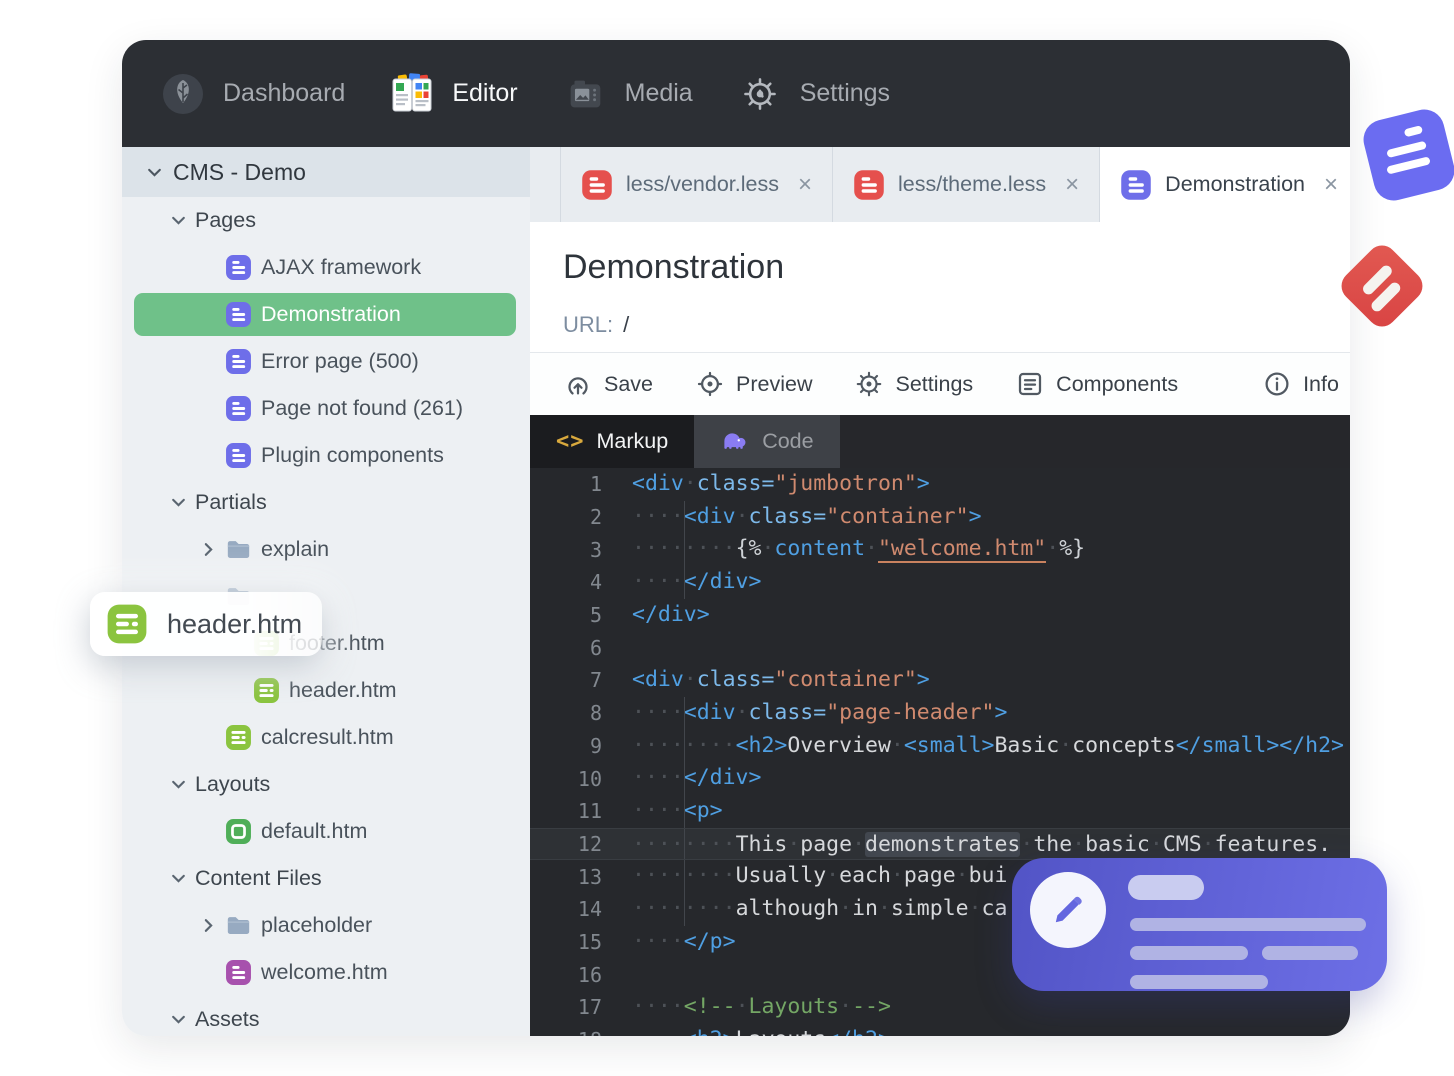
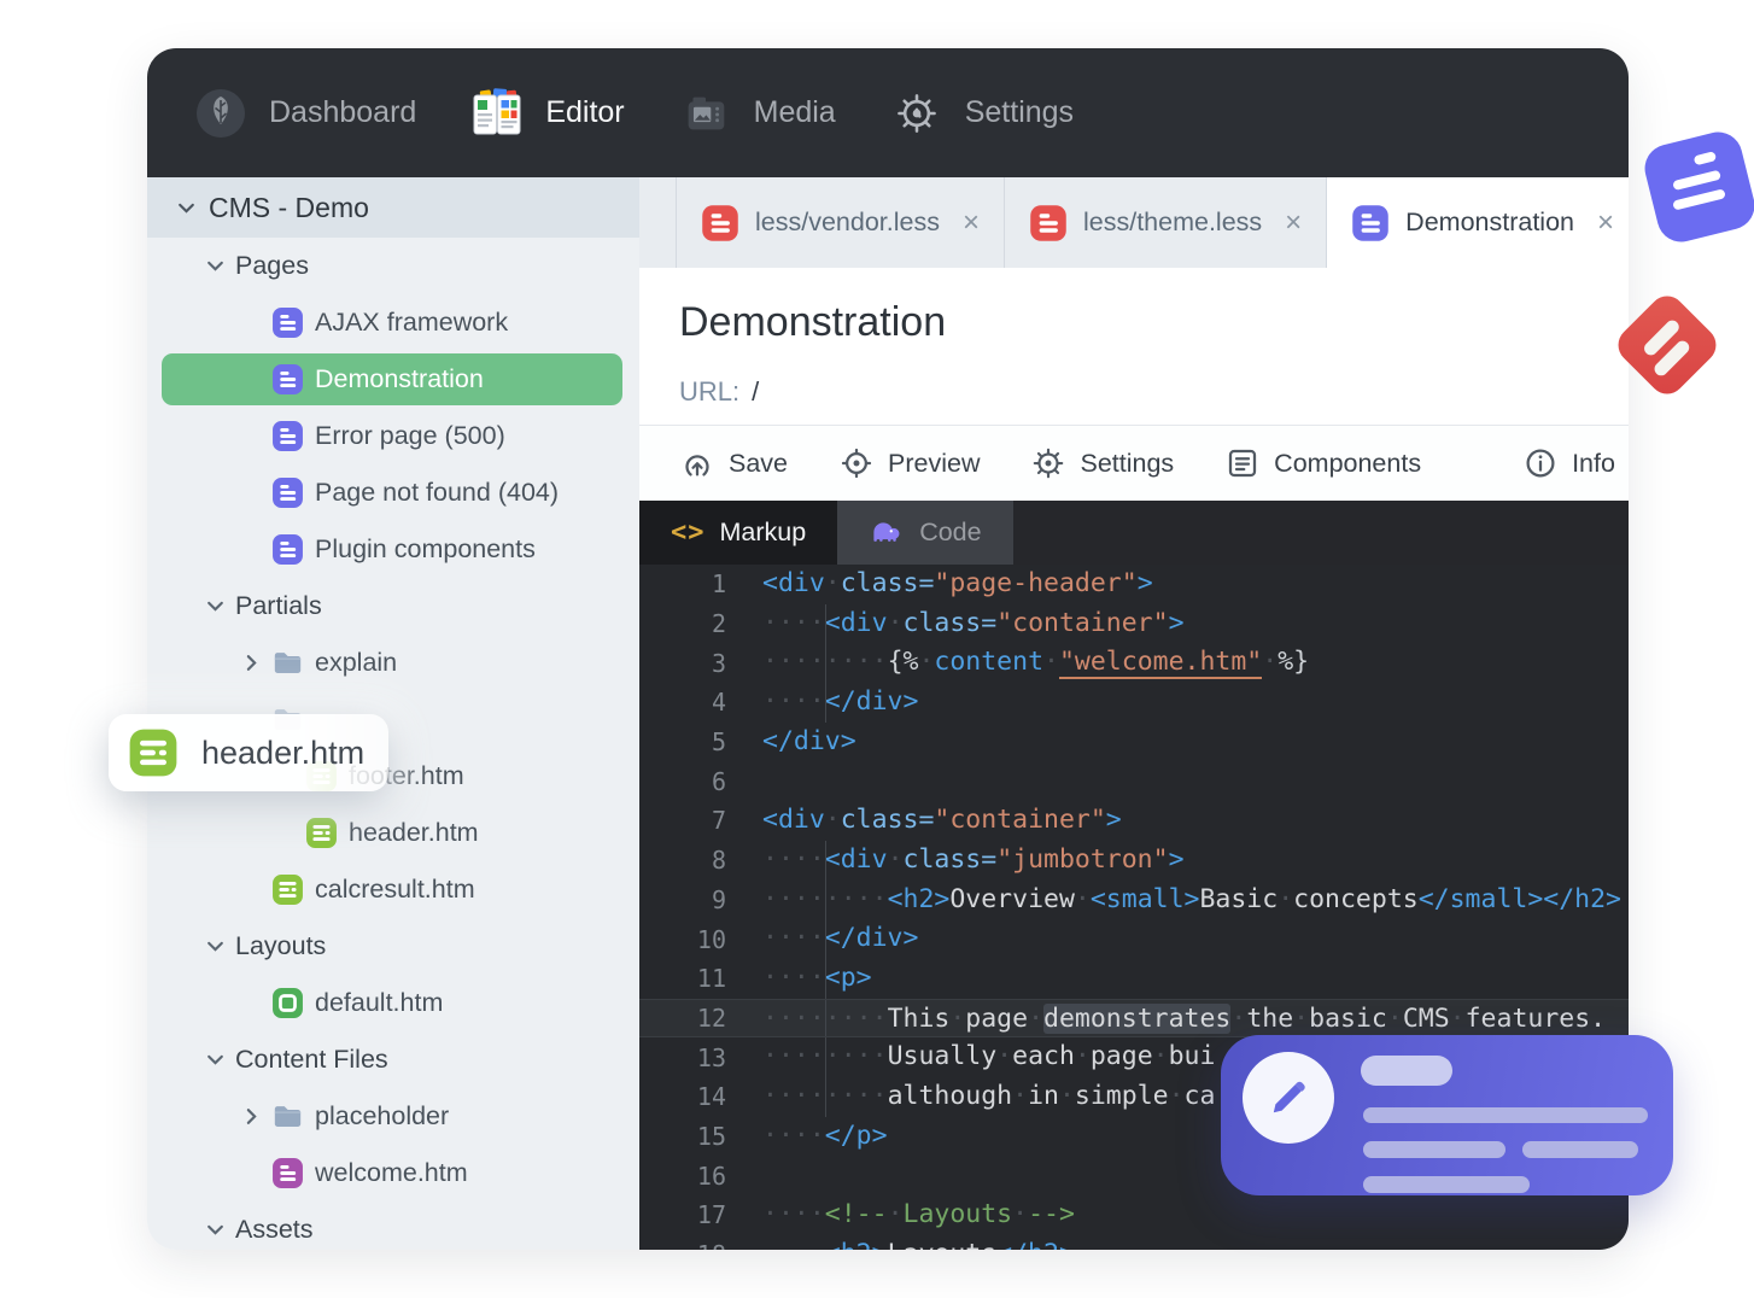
  Dashboard
  Editor
  Media
  Settings
  CMS - Demo
  Pages
  AJAX framework
  Demonstration
  Error page (500)
- Page not found (261)
+ Page not found (404)
  Plugin components
  Partials
  explain
  ter.htm
  header.htm
  calcresult.htm
  Layouts
  default.htm
  Content Files
  placeholder
  welcome.htm
  Assets
  less/vendor.less
  ×
  less/theme.less
  ×
  Demonstration
  ×
  Demonstration
  URL: /
  Save
  Preview
  Settings
  Components
  Info
  <>
  Markup
  Code
  1
- <div·class="jumbotron">
+ <div·class="page-header">
  2
  ····<div·class="container">
  3
  ········{%·content·"welcome.htm"·%}
  4
  ····</div>
  5
  </div>
  6
  7
  <div·class="container">
  8
- ····<div·class="page-header">
+ ····<div·class="jumbotron">
  9
  ········<h2>Overview·<small>Basic·concepts</small></h2>
  10
  ····</div>
  11
  ····<p>
  12
  ········This·page·demonstrates·the·basic·CMS·features.
  13
  ········Usually·each·page·bui
  14
  ········although·in·simple·ca
  15
  ····</p>
  16
  17
  ····<!--·Layouts·-->
  header.htm
